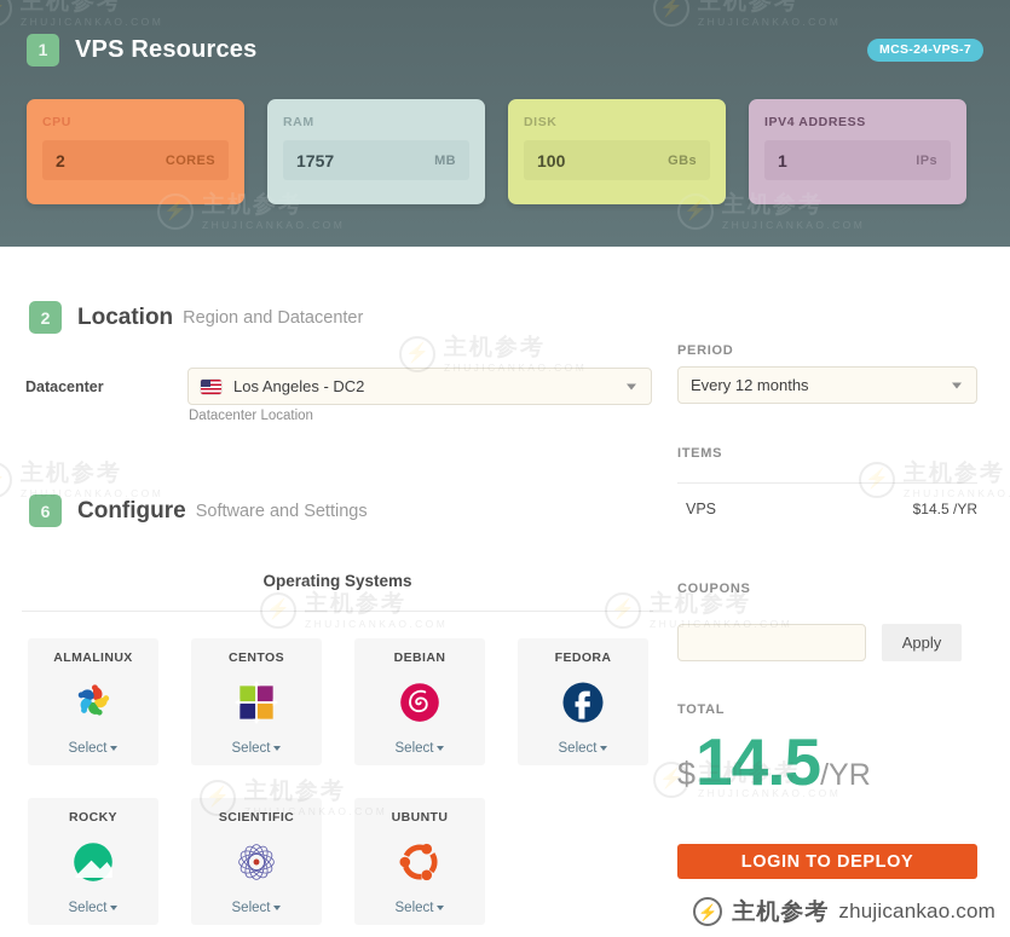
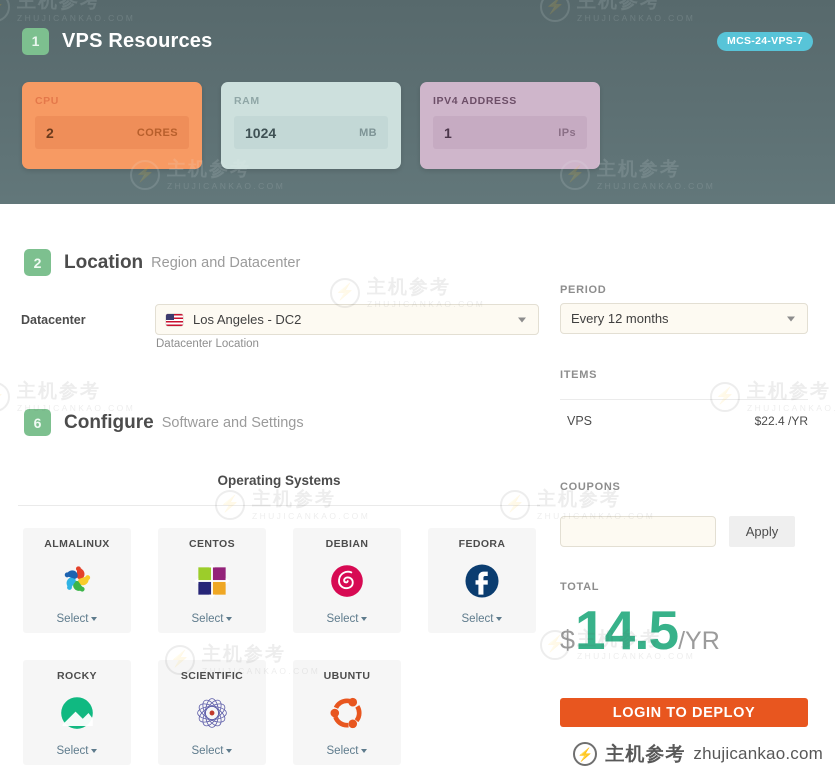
  主机参考
  主机参考
  1
  VPS Resources
  MCS-24-VPS-7
  CPU
  2
  CORES
  RAM
- 1757
+ 1024
  MB
- DISK
- 100
- GBs
  IPV4 ADDRESS
  1
  IPs
  ZHUJICANKAO.COM
  ZHUJICANKAO.COM
  主机参考
  主机参考
  主机参考
  ZHUJICANKAO.COM
  主机参考
  主机参考
  ZHUJICANKAO.COM
  2
  Location
  Region and Datacenter
  Datacenter
  Los Angeles - DC2
  Datacenter Location
  6
  Configure
  Software and Settings
  Operating Systems
  ALMALINUX
  Select
  CENTOS
  Select
  DEBIAN
  Select
  FEDORA
  Select
  ROCKY
  Select
  SCIENTIFIC
  Select
  UBUNTU
  Select
  PERIOD
  Every 12 months
  ITEMS
  VPS
- $14.5 /YR
+ $22.4 /YR
  COUPONS
  Apply
  TOTAL
  $
  14.5
  /YR
  LOGIN TO DEPLOY
  主机参考
  zhujicankao.com
